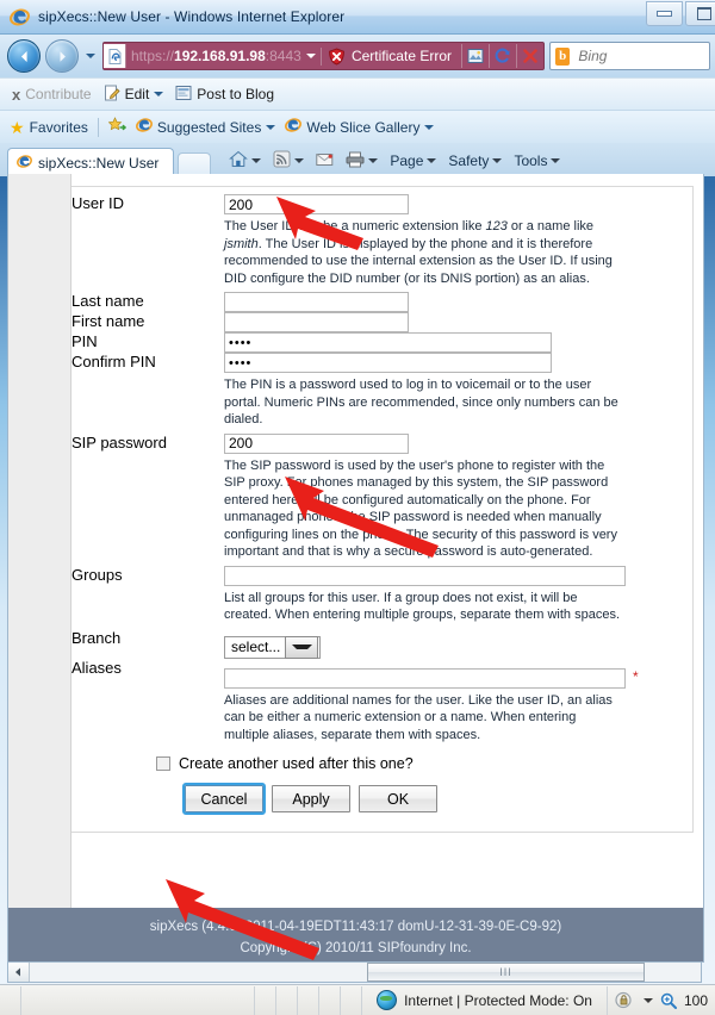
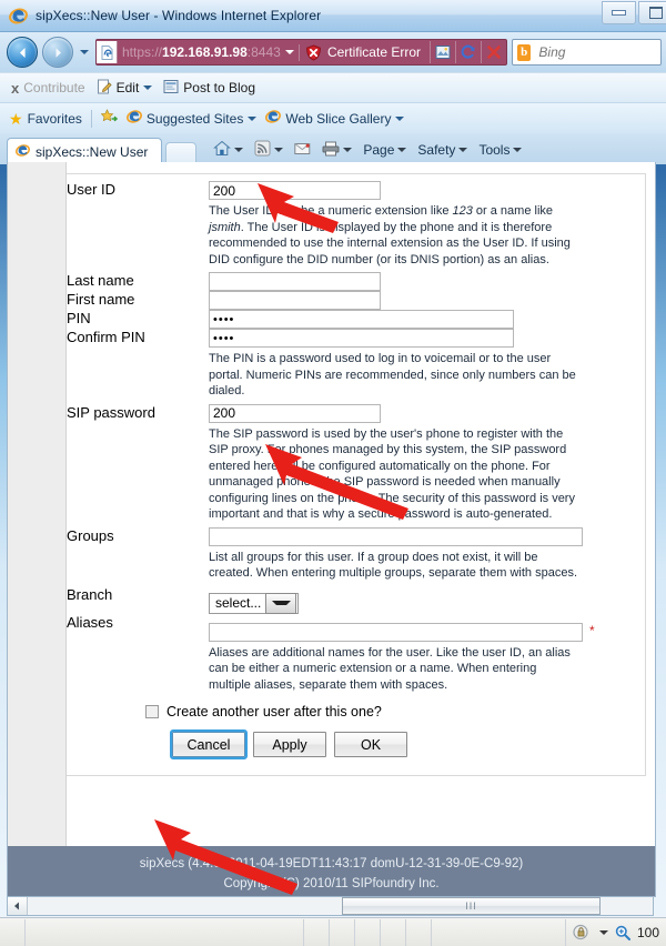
  sipXecs::New User - Windows Internet Explorer
  https://192.168.91.98:8443
  Certificate Error
  b
  Bing
  x
  Contribute
  Edit
  Post to Blog
  ★
  Favorites
  Suggested Sites
  Web Slice Gallery
  sipXecs::New User
  Page
  Safety
  Tools
  User ID	200 The User Ie a numeric extension like 123 or a name like jsmith. The User IDisplayed by the phone and it is therefore recommended to use the internal extension as the User ID. If using DID configure the DID number (or its DNIS portion) as an alias.
  Last name
  First name
  PIN	••••
  Confirm PIN	•••• The PIN is a password used to log in to voicemail or to the user portal. Numeric PINs are recommended, since only numbers can be dialed.
  SIP password	200 The SIP password is used by the user's phone to register with the SIP proxy.r phones managed by this system, the SIP password entered herel be configured automatically on the phone. For unmanaged phon SIP password is needed when manually configuring lines on the p The security of this password is very important and that is why a securassword is auto-generated.
  Groups	List all groups for this user. If a group does not exist, it will be created. When entering multiple groups, separate them with spaces.
  Branch	select...
  Aliases	* Aliases are additional names for the user. Like the user ID, an alias can be either a numeric extension or a name. When entering multiple aliases, separate them with spaces.
- Create another used after this one?
+ Create another user after this one?
  Cancel
  Apply
  OK
  sipXecs (4.411-04-19EDT11:43:17 domU-12-31-39-0E-C9-92)
  Copyri 2010/11 SIPfoundry Inc.
  III
- Internet | Protected Mode: On
  100
